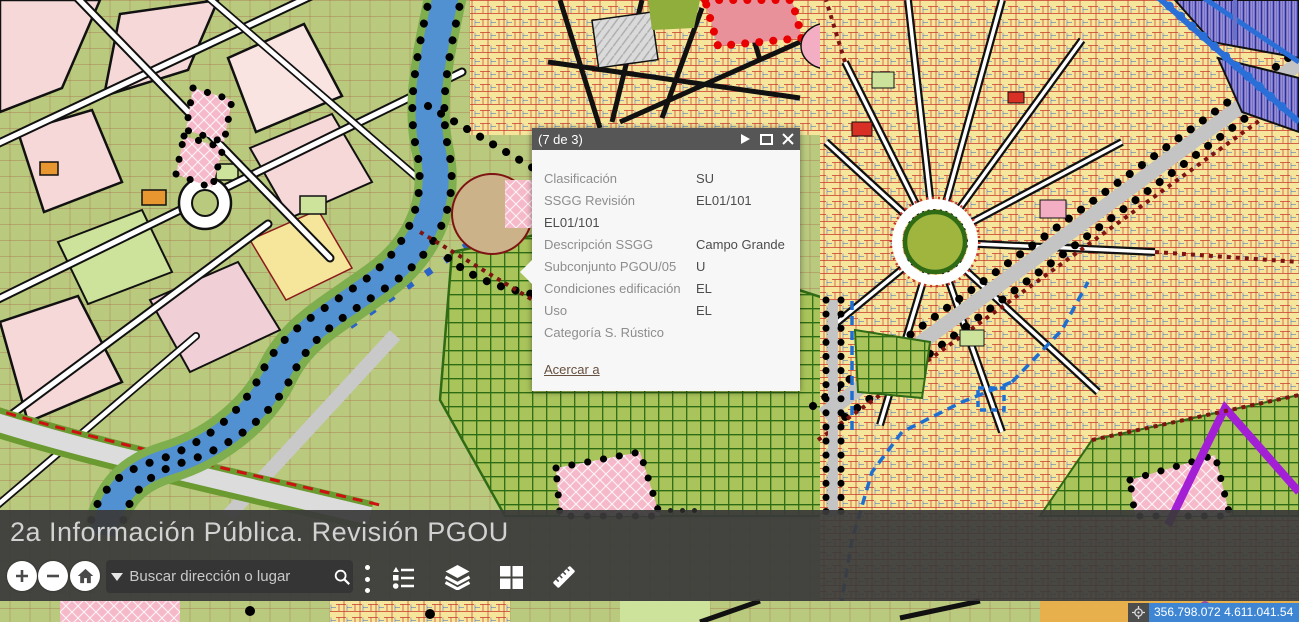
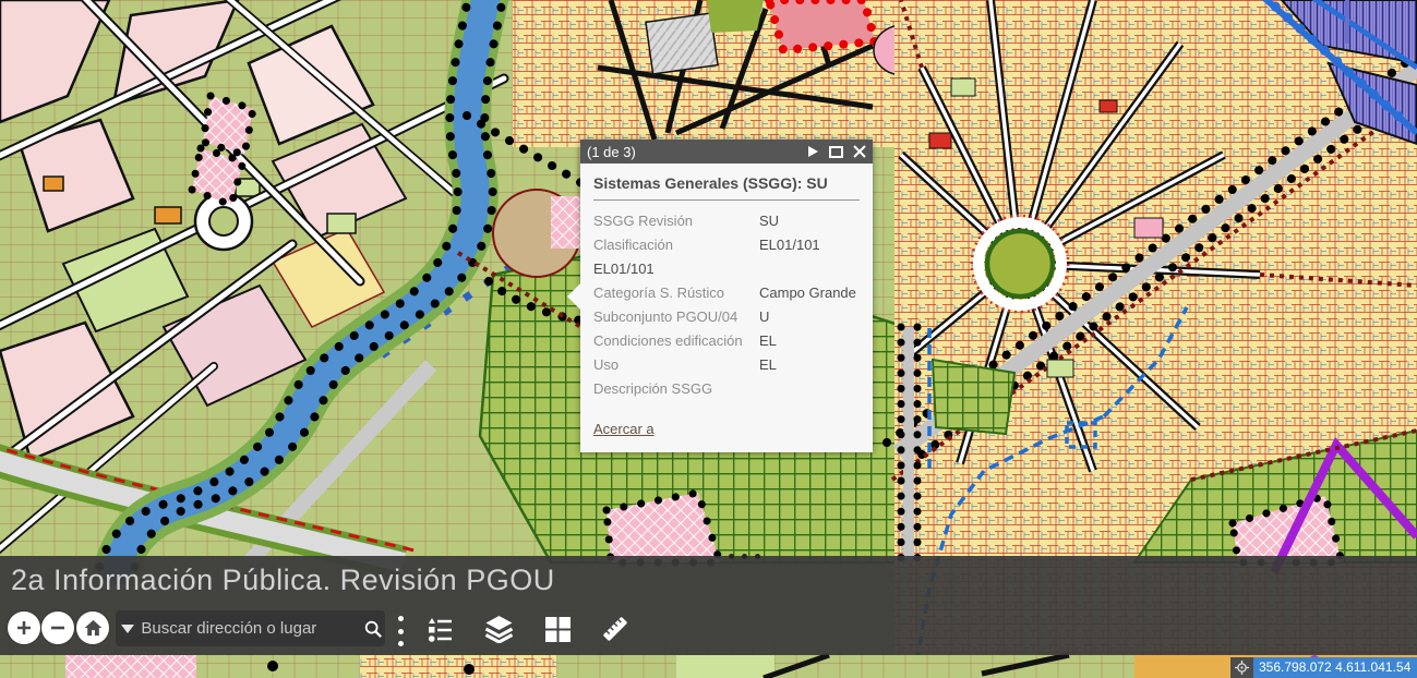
- (7 de 3)
+ (1 de 3)
+ Sistemas Generales (SSGG): SU
- Clasificación
+ SSGG Revisión
  SU
- SSGG Revisión
+ Clasificación
  EL01/101
  EL01/101
- Descripción SSGG
+ Categoría S. Rústico
  Campo Grande
- Subconjunto PGOU/05
+ Subconjunto PGOU/04
  U
  Condiciones edificación
  EL
  Uso
  EL
- Categoría S. Rústico
+ Descripción SSGG
  Acercar a
  2a Información Pública. Revisión PGOU
  Buscar dirección o lugar
  356.798.072 4.611.041.54
